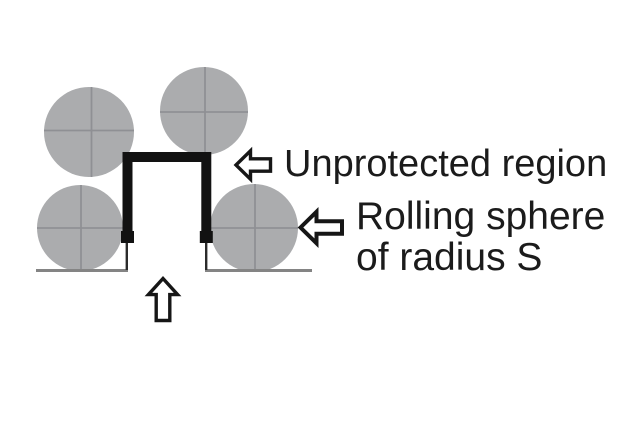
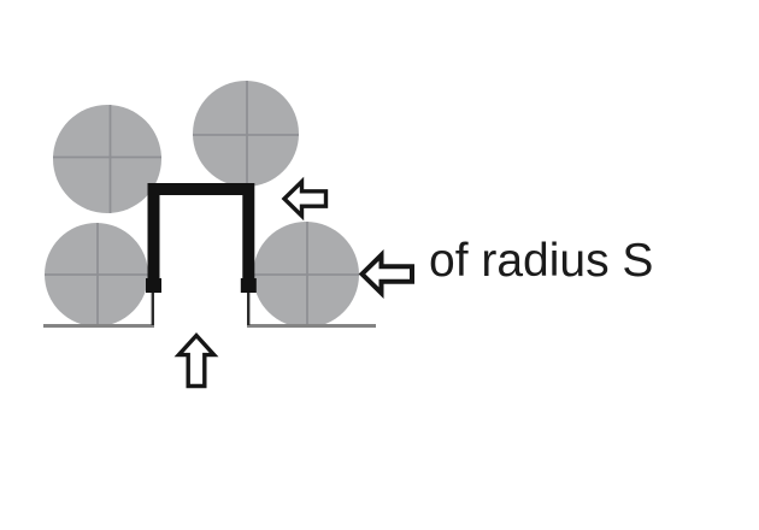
- Unprotected region
- Rolling sphere
  of radius S
